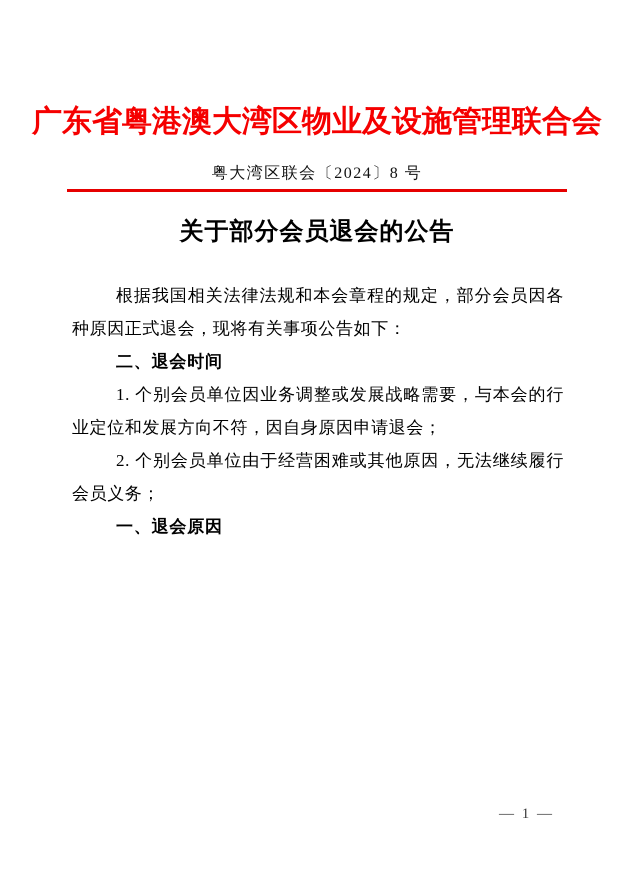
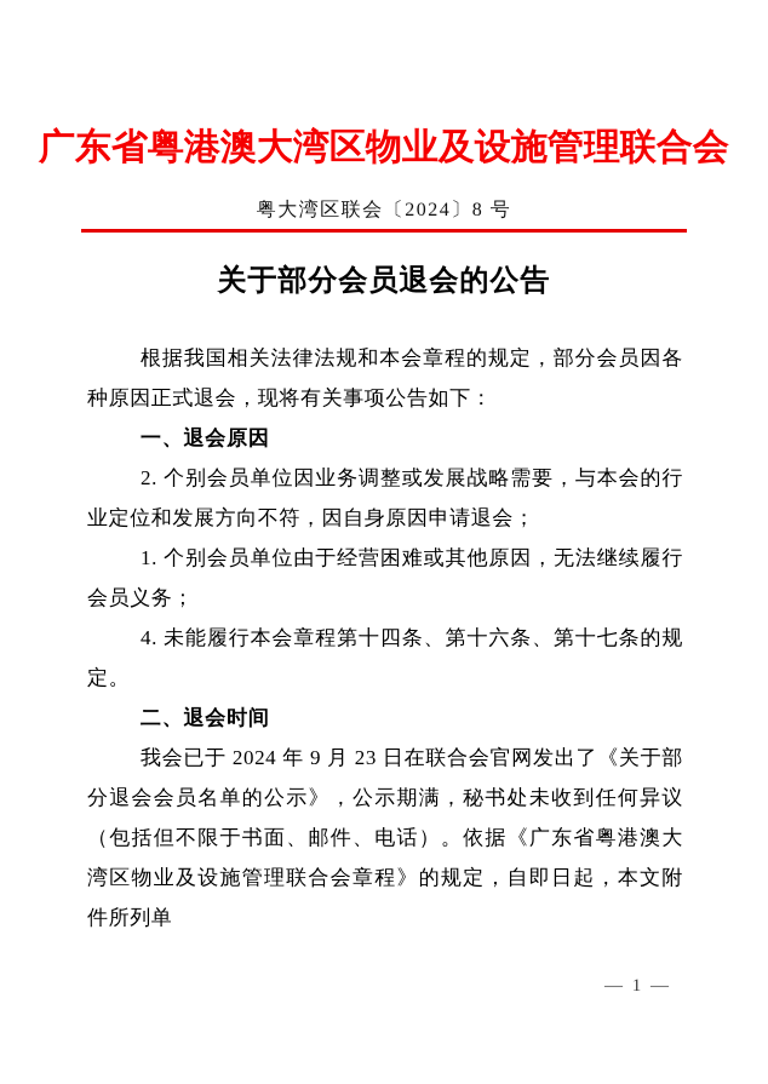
  广东省粤港澳大湾区物业及设施管理联合会
  粤大湾区联会〔2024〕8 号
  关于部分会员退会的公告
  根据我国相关法律法规和本会章程的规定，部分会员因各种原因正式退会，现将有关事项公告如下：
- 二、退会时间
+ 一、退会原因
- 1. 个别会员单位因业务调整或发展战略需要，与本会的行业定位和发展方向不符，因自身原因申请退会；
+ 2. 个别会员单位因业务调整或发展战略需要，与本会的行业定位和发展方向不符，因自身原因申请退会；
- 2. 个别会员单位由于经营困难或其他原因，无法继续履行会员义务；
+ 1. 个别会员单位由于经营困难或其他原因，无法继续履行会员义务；
+ 4. 未能履行本会章程第十四条、第十六条、第十七条的规定。
- 一、退会原因
+ 二、退会时间
+ 我会已于 2024 年 9 月 23 日在联合会官网发出了《关于部分退会会员名单的公示》，公示期满，秘书处未收到任何异议（包括但不限于书面、邮件、电话）。依据《广东省粤港澳大湾区物业及设施管理联合会章程》的规定，自即日起，本文附件所列单
  — 1 —
